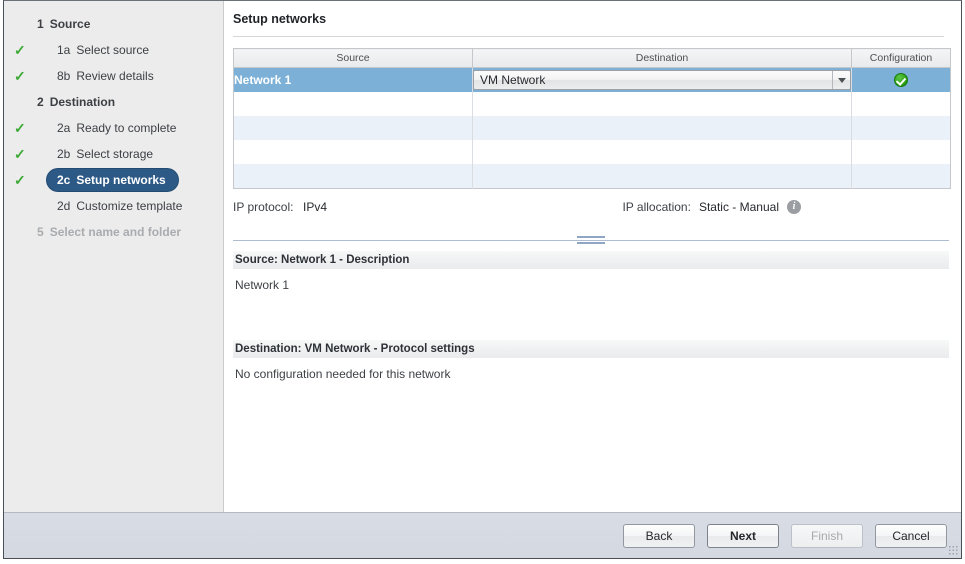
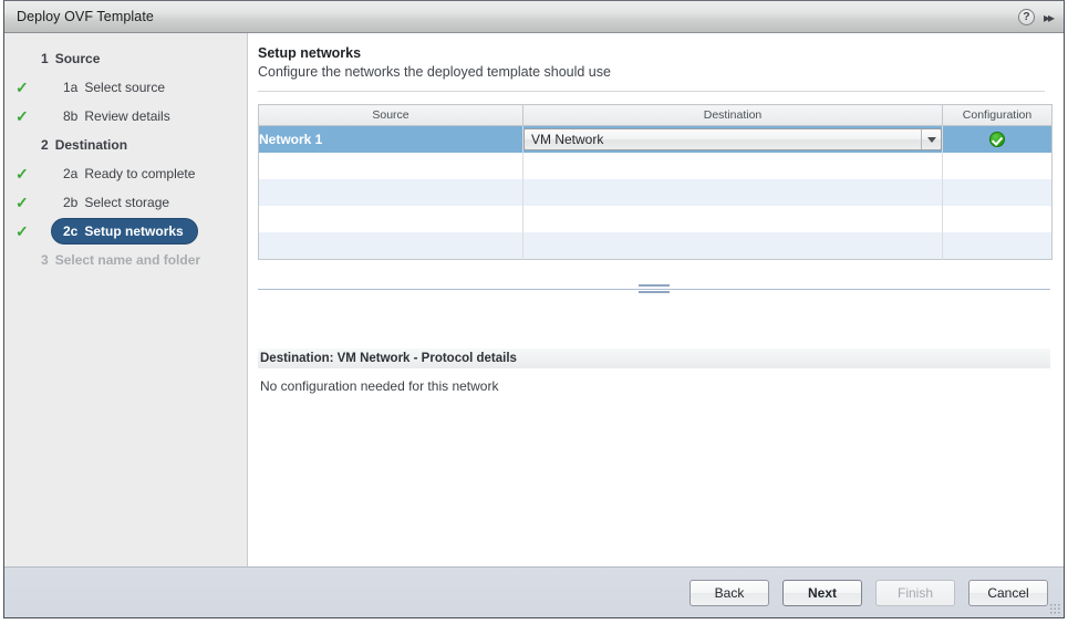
+ Deploy OVF Template
+ ?
+ ▸▸
  1
  Source
  ✓
  1a
  Select source
  ✓
  8b
  Review details
  2
  Destination
  ✓
  2a
  Ready to complete
  ✓
  2b
  Select storage
  ✓
  2c
  Setup networks
- 2d
- Customize template
- 5
+ 3
  Select name and folder
  Setup networks
+ Configure the networks the deployed template should use
  Source	Destination	Configuration
  Network 1	VM Network
- IP protocol:
- IPv4
- IP allocation:
- Static - Manual
- i
- Source: Network 1 - Description
- Network 1
- Destination: VM Network - Protocol settings
+ Destination: VM Network - Protocol details
  No configuration needed for this network
  Back
  Next
  Finish
  Cancel
